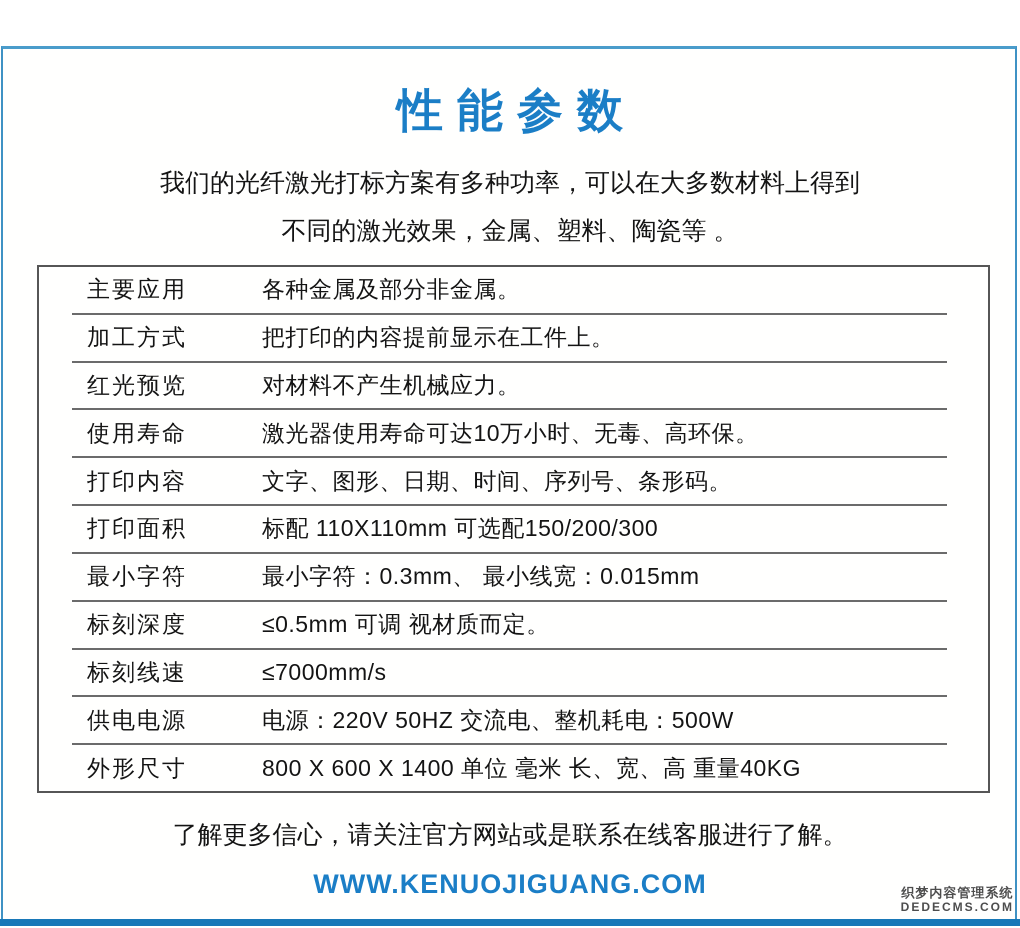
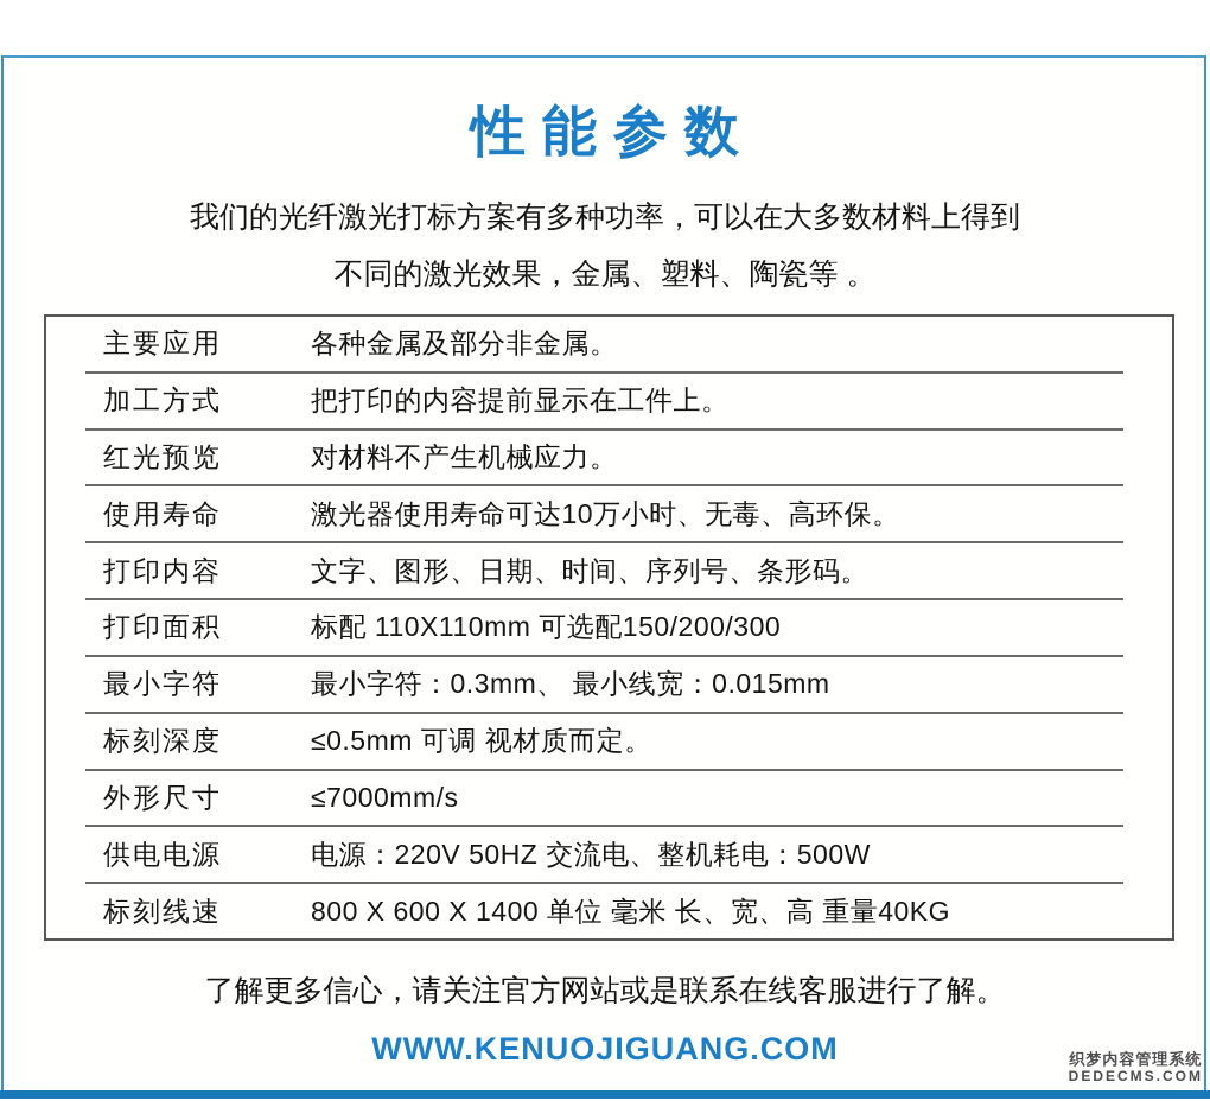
  性能参数
  我们的光纤激光打标方案有多种功率，可以在大多数材料上得到
  不同的激光效果，金属、塑料、陶瓷等 。
  主要应用
  各种金属及部分非金属。
  加工方式
  把打印的内容提前显示在工件上。
  红光预览
  对材料不产生机械应力。
  使用寿命
  激光器使用寿命可达10万小时、无毒、高环保。
  打印内容
  文字、图形、日期、时间、序列号、条形码。
  打印面积
  标配 110X110mm 可选配150/200/300
  最小字符
  最小字符：0.3mm、 最小线宽：0.015mm
  标刻深度
  ≤0.5mm 可调 视材质而定。
- 标刻线速
+ 外形尺寸
  ≤7000mm/s
  供电电源
  电源：220V 50HZ 交流电、整机耗电：500W
- 外形尺寸
+ 标刻线速
  800 X 600 X 1400 单位 毫米 长、宽、高 重量40KG
  了解更多信心，请关注官方网站或是联系在线客服进行了解。
  WWW.KENUOJIGUANG.COM
  织梦内容管理系统
  DEDECMS.COM
